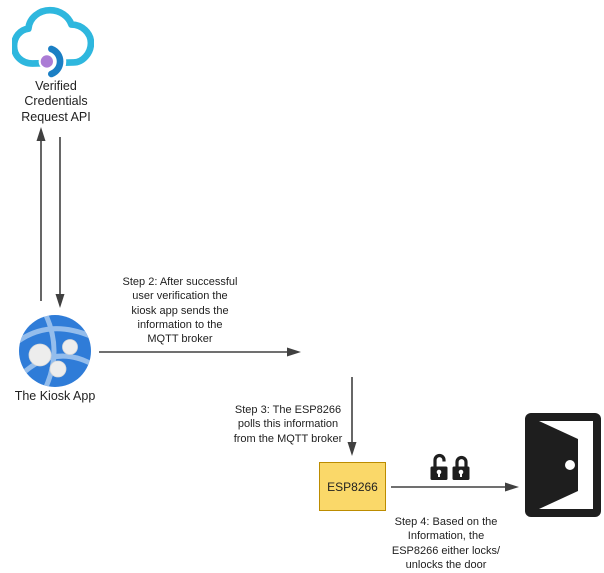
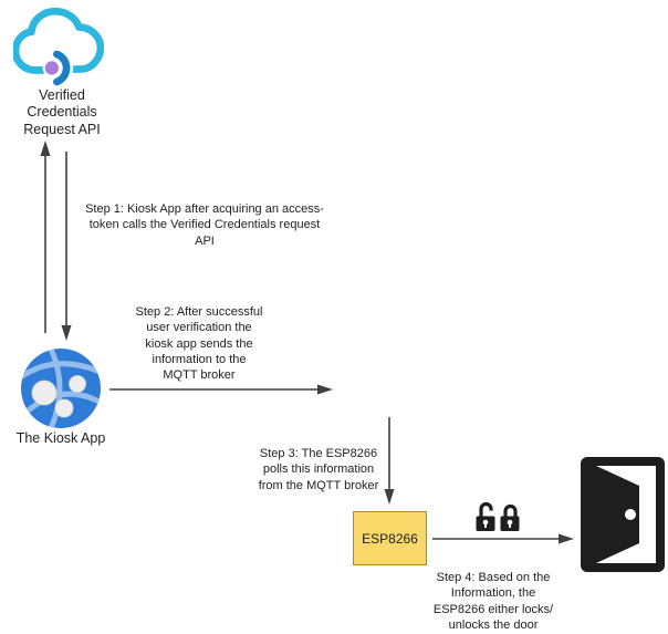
  Verified
  Credentials
  Request API
+ Step 1: Kiosk App after acquiring an access-
+ token calls the Verified Credentials request
+ API
  The Kiosk App
  Step 2: After successful
  user verification the
  kiosk app sends the
  information to the
  MQTT broker
  Step 3: The ESP8266
  polls this information
  from the MQTT broker
  ESP8266
  Step 4: Based on the
  Information, the
  ESP8266 either locks/
  unlocks the door
